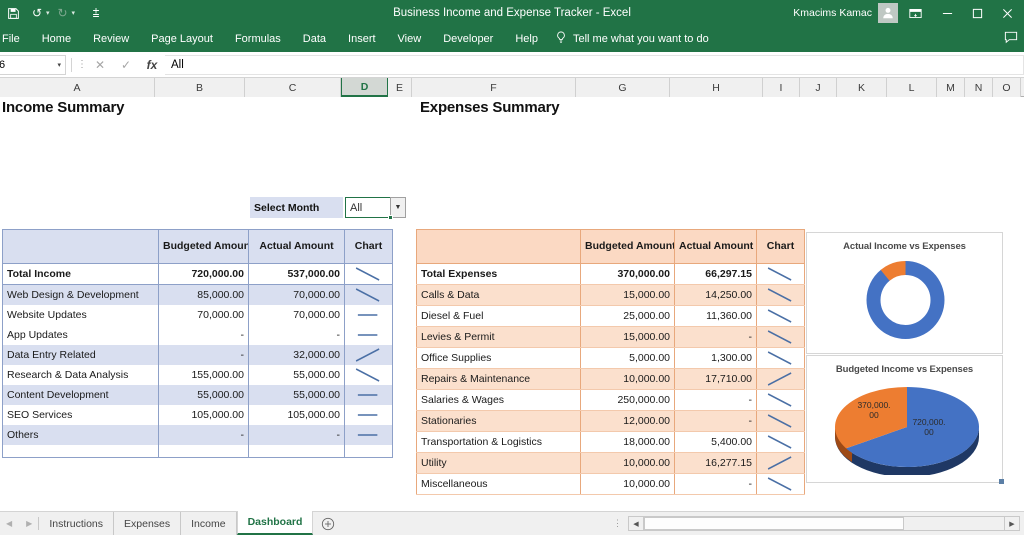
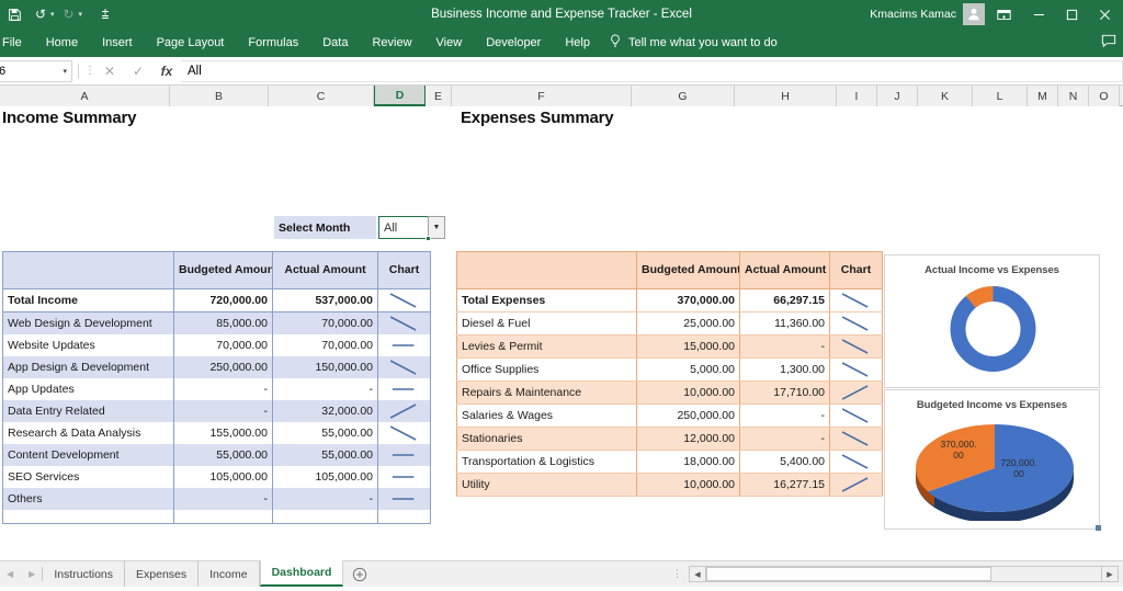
  ↺
  ↻
  ⩲
  Business Income and Expense Tracker - Excel
  Kmacims Kamac
  File
  Home
- Review
+ Insert
  Page Layout
  Formulas
  Data
- Insert
+ Review
  View
  Developer
  Help
  Tell me what you want to do
  6
  ⋮
  ✕
  ✓
  fx
  All
  A
  B
  C
  D
  E
  F
  G
  H
  I
  J
  K
  L
  M
  N
  O
  Income Summary
  Select Month
  All
  	Budgeted Amoun	Actual Amount	Chart
  Total Income	720,000.00	537,000.00
  Web Design & Development	85,000.00	70,000.00
  Website Updates	70,000.00	70,000.00
+ App Design & Development	250,000.00	150,000.00
  App Updates	-	-
  Data Entry Related	-	32,000.00
  Research & Data Analysis	155,000.00	55,000.00
  Content Development	55,000.00	55,000.00
  SEO Services	105,000.00	105,000.00
  Others	-	-
  Expenses Summary
  	Budgeted Amount	Actual Amount	Chart
  Total Expenses	370,000.00	66,297.15
- Calls & Data	15,000.00	14,250.00
  Diesel & Fuel	25,000.00	11,360.00
  Levies & Permit	15,000.00	-
  Office Supplies	5,000.00	1,300.00
  Repairs & Maintenance	10,000.00	17,710.00
  Salaries & Wages	250,000.00	-
  Stationaries	12,000.00	-
  Transportation & Logistics	18,000.00	5,400.00
  Utility	10,000.00	16,277.15
- Miscellaneous	10,000.00	-
  Actual Income vs Expenses
  Budgeted Income vs Expenses
  720,000.
  00
  370,000.
  00
  ◀
  ▶
  Instructions
  Expenses
  Income
  Dashboard
  ⋮
